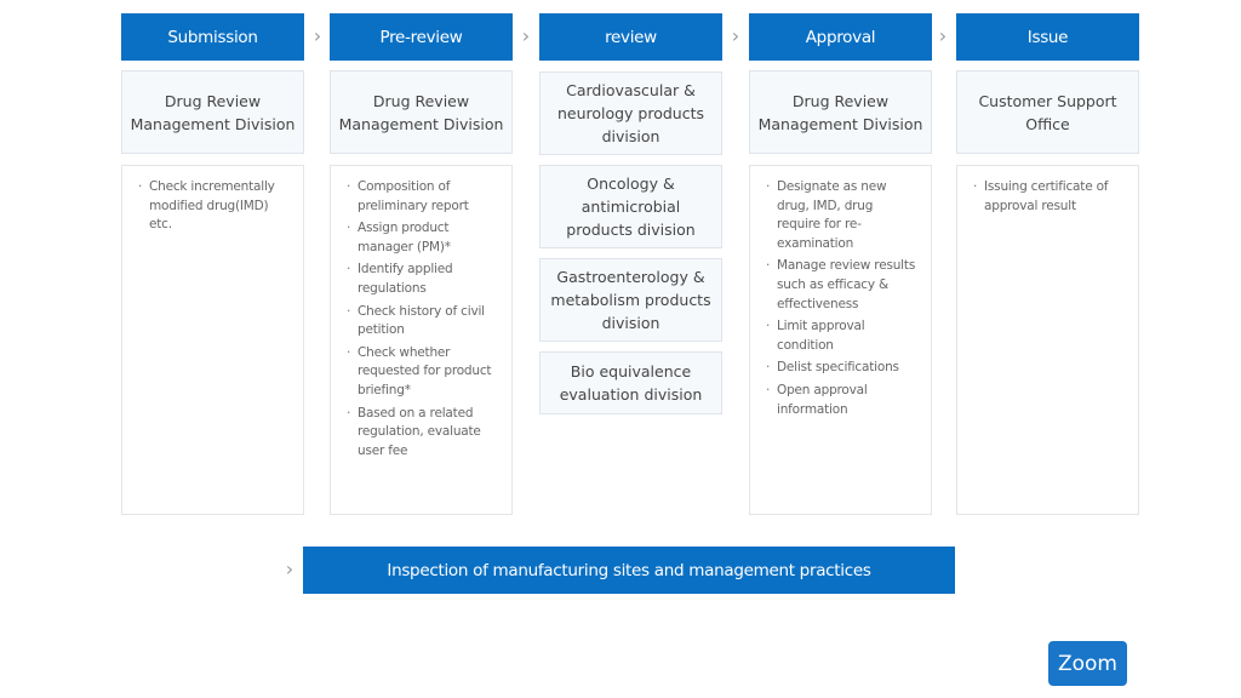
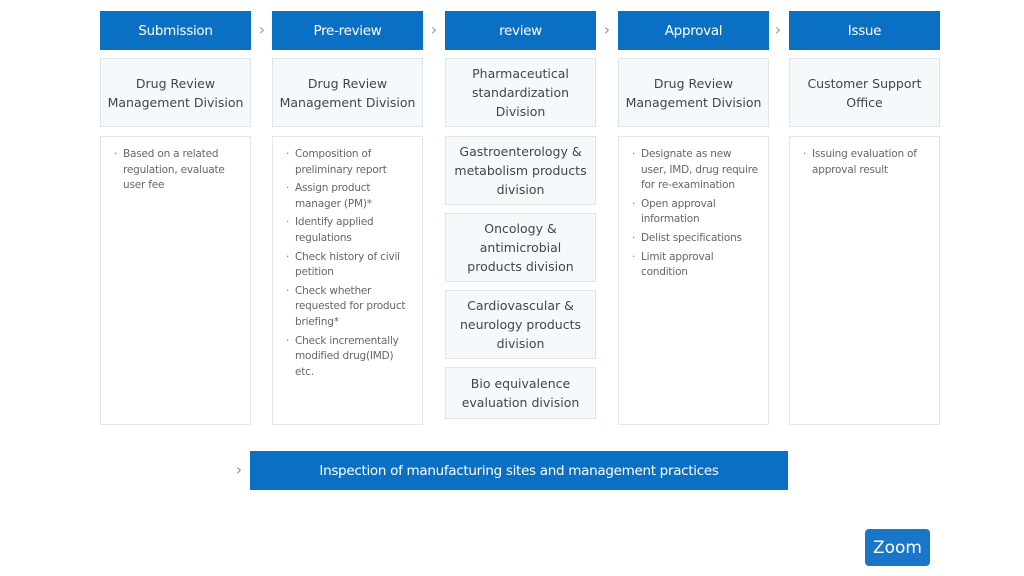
  Submission
  Drug Review Management Division
- Check incrementally modified drug(IMD) etc.
+ Based on a related regulation, evaluate user fee
  ›
  Pre-review
  Drug Review Management Division
  Composition of preliminary report
  Assign product manager (PM)*
  Identify applied regulations
  Check history of civil petition
  Check whether requested for product briefing*
- Based on a related regulation, evaluate user fee
+ Check incrementally modified drug(IMD) etc.
  ›
  review
+ Pharmaceutical standardization Division
- Cardiovascular & neurology products division
+ Gastroenterology & metabolism products division
  Oncology & antimicrobial products division
- Gastroenterology & metabolism products division
+ Cardiovascular & neurology products division
  Bio equivalence evaluation division
  ›
  Approval
  Drug Review Management Division
- Designate as new drug, IMD, drug require for re-examination
+ Designate as new user, IMD, drug require for re-examination
- Manage review results such as efficacy & effectiveness
- Limit approval condition
+ Open approval information
  Delist specifications
- Open approval information
+ Limit approval condition
  ›
  Issue
  Customer Support Office
- Issuing certificate of approval result
+ Issuing evaluation of approval result
  ›
  Inspection of manufacturing sites and management practices
  Zoom
